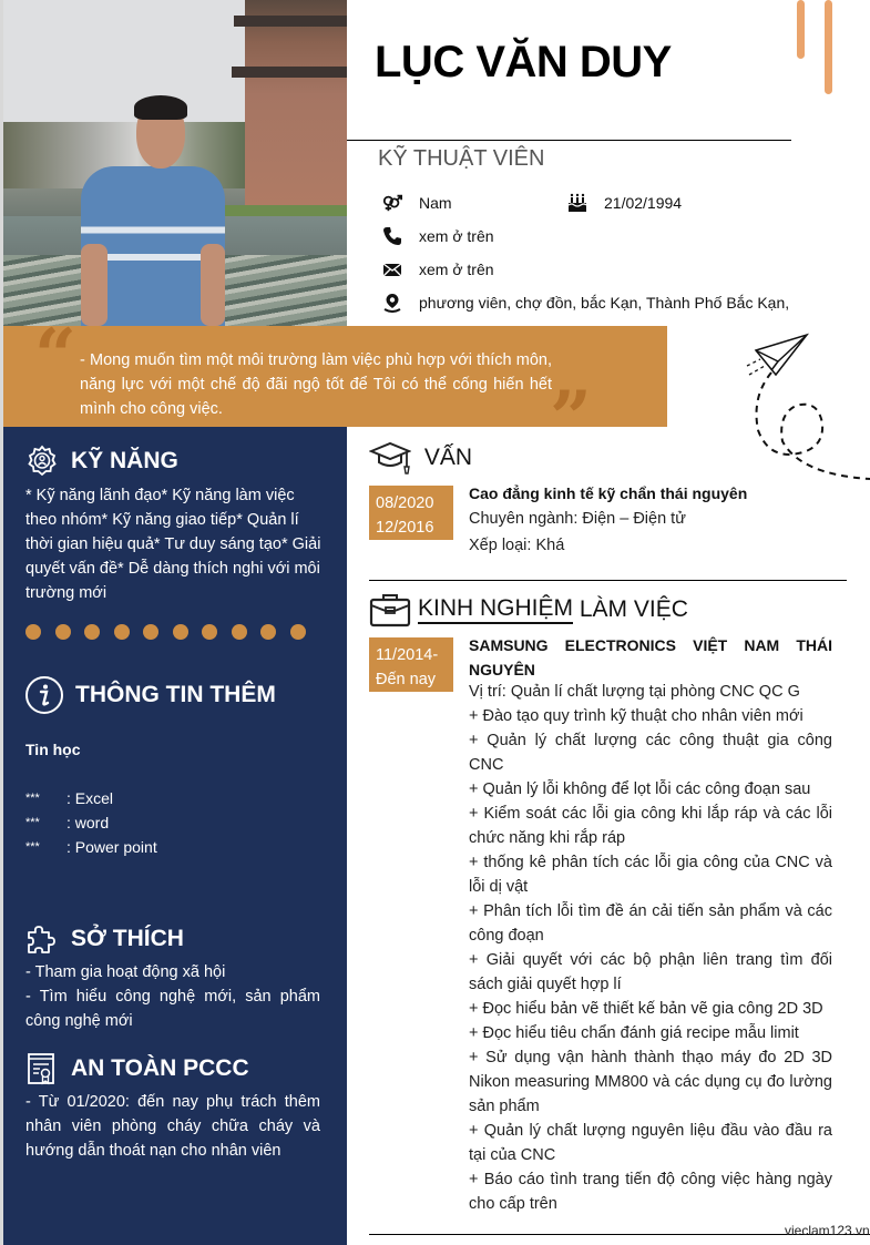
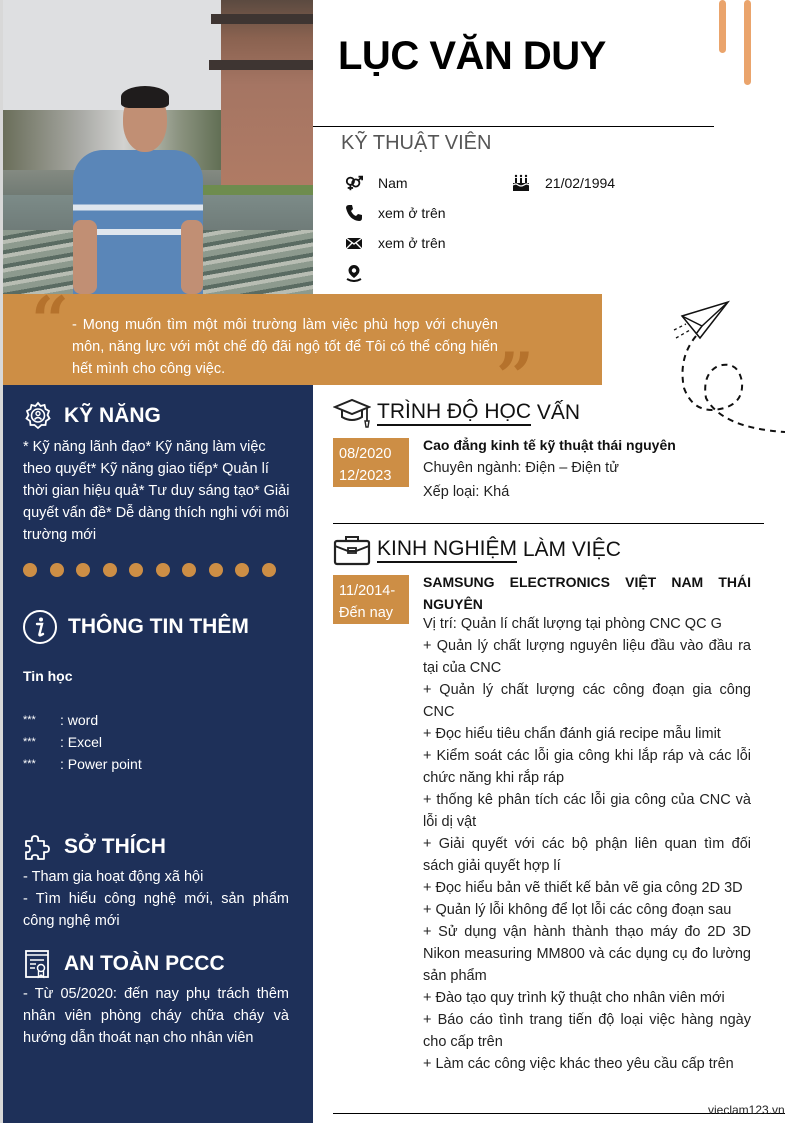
  LỤC VĂN DUY
  KỸ THUẬT VIÊN
  Nam
  21/02/1994
  xem ở trên
  xem ở trên
- phương viên, chợ đồn, bắc Kạn, Thành Phố Bắc Kạn,
  “
- - Mong muốn tìm một môi trường làm việc phù hợp với thích môn, năng lực với một chế độ đãi ngộ tốt để Tôi có thể cống hiến hết mình cho công việc.
+ - Mong muốn tìm một môi trường làm việc phù hợp với chuyên môn, năng lực với một chế độ đãi ngộ tốt để Tôi có thể cống hiến hết mình cho công việc.
  ”
  KỸ NĂNG
- * Kỹ năng lãnh đạo* Kỹ năng làm việc theo nhóm* Kỹ năng giao tiếp* Quản lí thời gian hiệu quả* Tư duy sáng tạo* Giải quyết vấn đề* Dễ dàng thích nghi với môi trường mới
+ * Kỹ năng lãnh đạo* Kỹ năng làm việc theo quyết* Kỹ năng giao tiếp* Quản lí thời gian hiệu quả* Tư duy sáng tạo* Giải quyết vấn đề* Dễ dàng thích nghi với môi trường mới
  THÔNG TIN THÊM
  Tin học
  ***
- : Excel
+ : word
  ***
- : word
+ : Excel
  ***
  : Power point
  SỞ THÍCH
  - Tham gia hoạt động xã hội
  - Tìm hiểu công nghệ mới, sản phẩm công nghệ mới
  AN TOÀN PCCC
- - Từ 01/2020: đến nay phụ trách thêm nhân viên phòng cháy chữa cháy và hướng dẫn thoát nạn cho nhân viên
+ - Từ 05/2020: đến nay phụ trách thêm nhân viên phòng cháy chữa cháy và hướng dẫn thoát nạn cho nhân viên
+ TRÌNH ĐỘ HỌC
  VẤN
  08/2020
- 12/2016
+ 12/2023
- Cao đẳng kinh tế kỹ chẩn thái nguyên
+ Cao đẳng kinh tế kỹ thuật thái nguyên
  Chuyên ngành: Điện – Điện tử
  Xếp loại: Khá
  KINH NGHIỆM
  LÀM VIỆC
  11/2014-
  Đến nay
  SAMSUNG ELECTRONICS VIỆT NAM THÁI NGUYÊN
  Vị trí: Quản lí chất lượng tại phòng CNC QC G
- + Đào tạo quy trình kỹ thuật cho nhân viên mới
+ + Quản lý chất lượng nguyên liệu đầu vào đầu ra tại của CNC
- + Quản lý chất lượng các công thuật gia công CNC
+ + Quản lý chất lượng các công đoạn gia công CNC
- + Quản lý lỗi không để lọt lỗi các công đoạn sau
+ + Đọc hiểu tiêu chẩn đánh giá recipe mẫu limit
  + Kiểm soát các lỗi gia công khi lắp ráp và các lỗi chức năng khi rắp ráp
  + thống kê phân tích các lỗi gia công của CNC và lỗi dị vật
- + Phân tích lỗi tìm đề án cải tiến sản phẩm và các công đoạn
- + Giải quyết với các bộ phận liên trang tìm đối sách giải quyết hợp lí
+ + Giải quyết với các bộ phận liên quan tìm đối sách giải quyết hợp lí
  + Đọc hiểu bản vẽ thiết kế bản vẽ gia công 2D 3D
- + Đọc hiểu tiêu chẩn đánh giá recipe mẫu limit
+ + Quản lý lỗi không để lọt lỗi các công đoạn sau
  + Sử dụng vận hành thành thạo máy đo 2D 3D Nikon measuring MM800 và các dụng cụ đo lường sản phẩm
- + Quản lý chất lượng nguyên liệu đầu vào đầu ra tại của CNC
+ + Đào tạo quy trình kỹ thuật cho nhân viên mới
- + Báo cáo tình trang tiến độ công việc hàng ngày cho cấp trên
+ + Báo cáo tình trang tiến độ loại việc hàng ngày cho cấp trên
+ + Làm các công việc khác theo yêu cầu cấp trên
  vieclam123.vn
